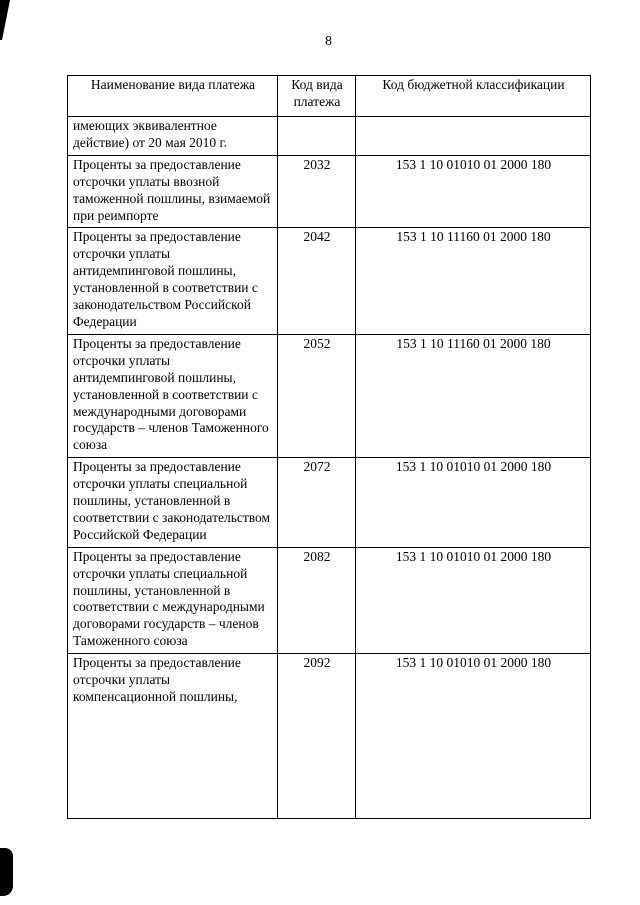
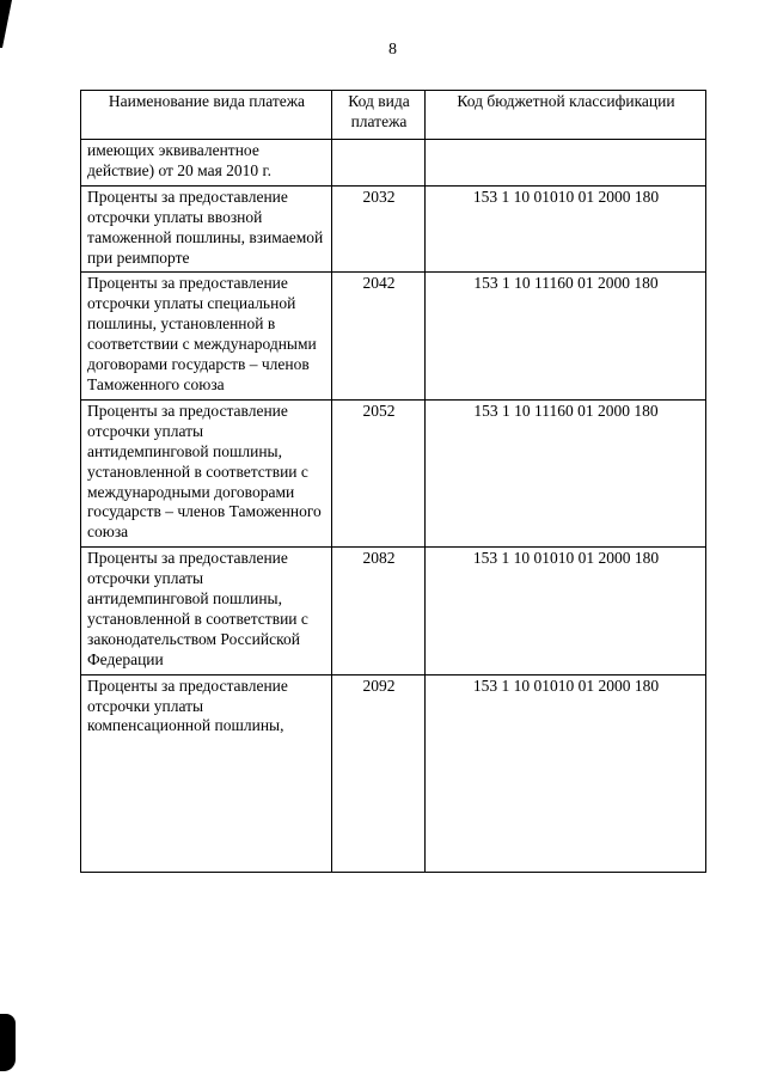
  8
  Наименование вида платежа	Код вида платежа	Код бюджетной классификации
  имеющих эквивалентное действие) от 20 мая 2010 г.
  Проценты за предоставление отсрочки уплаты ввозной таможенной пошлины, взимаемой при реимпорте	2032	153 1 10 01010 01 2000 180
- Проценты за предоставление отсрочки уплаты антидемпинговой пошлины, установленной в соответствии с законодательством Российской Федерации	2042	153 1 10 11160 01 2000 180
+ Проценты за предоставление отсрочки уплаты специальной пошлины, установленной в соответствии с международными договорами государств – членов Таможенного союза	2042	153 1 10 11160 01 2000 180
  Проценты за предоставление отсрочки уплаты антидемпинговой пошлины, установленной в соответствии с международными договорами государств – членов Таможенного союза	2052	153 1 10 11160 01 2000 180
- Проценты за предоставление отсрочки уплаты специальной пошлины, установленной в соответствии с законодательством Российской Федерации	2072	153 1 10 01010 01 2000 180
- Проценты за предоставление отсрочки уплаты специальной пошлины, установленной в соответствии с международными договорами государств – членов Таможенного союза	2082	153 1 10 01010 01 2000 180
+ Проценты за предоставление отсрочки уплаты антидемпинговой пошлины, установленной в соответствии с законодательством Российской Федерации	2082	153 1 10 01010 01 2000 180
  Проценты за предоставление отсрочки уплаты компенсационной пошлины,	2092	153 1 10 01010 01 2000 180
